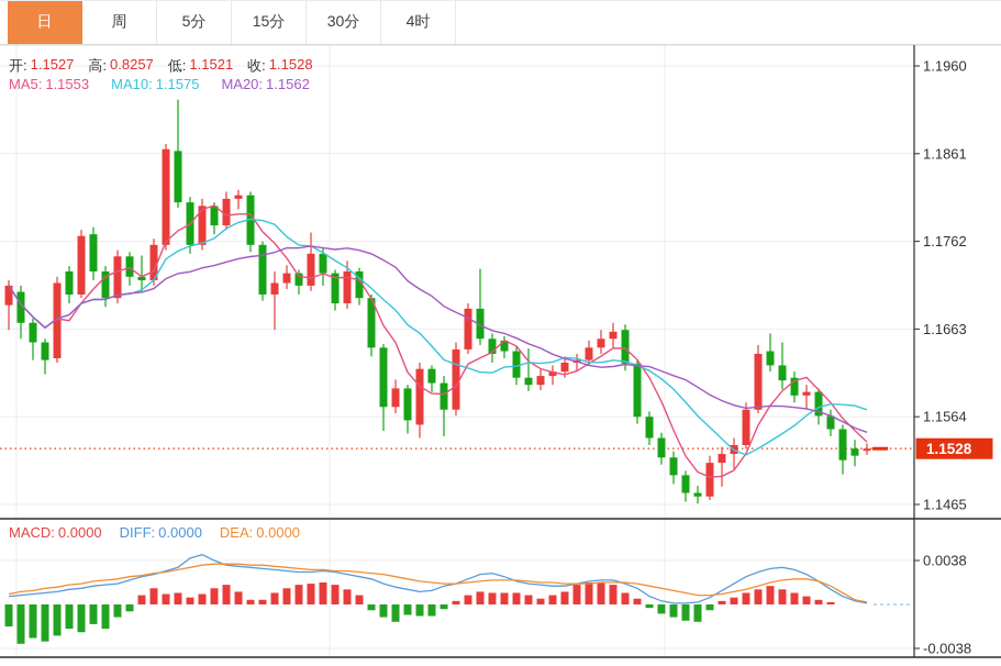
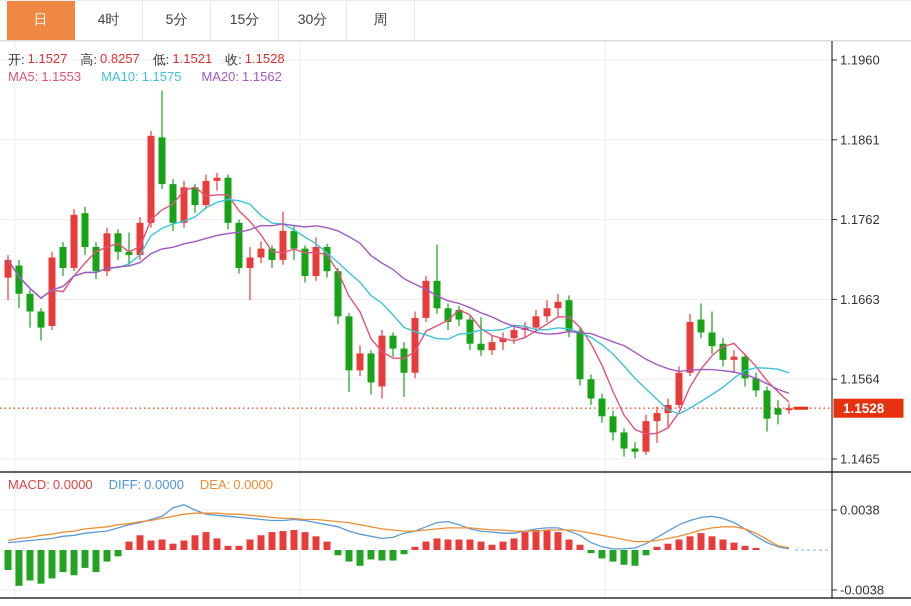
  1.1960
  1.1861
  1.1762
  1.1663
  1.1564
  1.1465
  0.0038
  -0.0038
  1.1528
  日
- 周
+ 4时
  5分
  15分
  30分
- 4时
+ 周
  开:
  1.1527
  高:
  0.8257
  低:
  1.1521
  收:
  1.1528
  MA5:
  1.1553
  MA10:
  1.1575
  MA20:
  1.1562
  MACD:
  0.0000
  DIFF:
  0.0000
  DEA:
  0.0000
